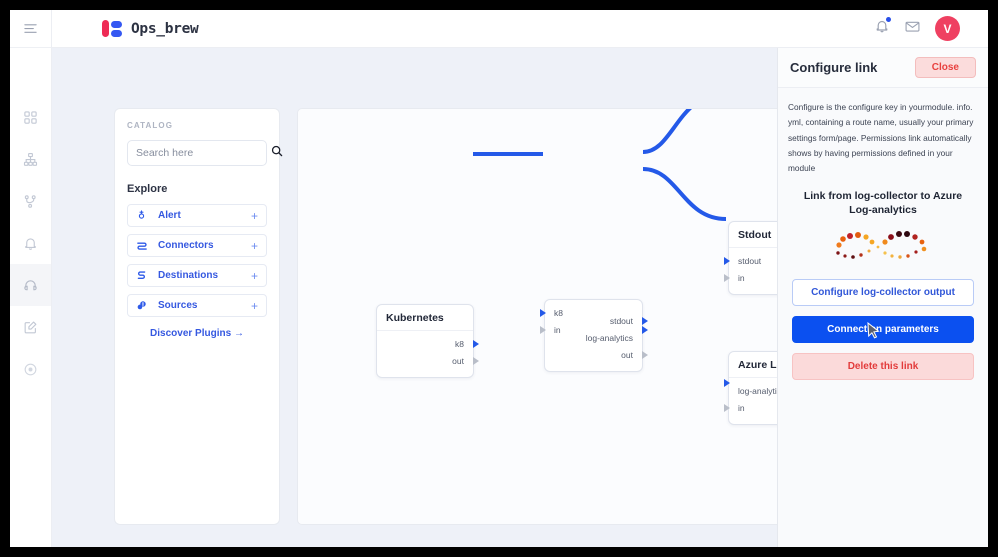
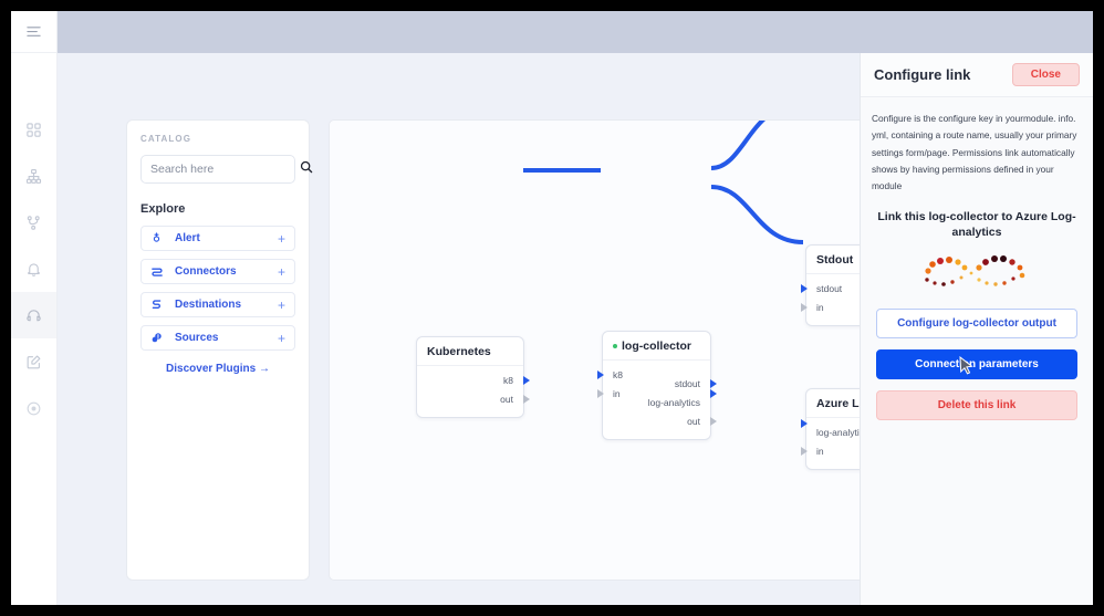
- Ops_brew
- V
  CATALOG
  Search here
  Explore
  Alert
  +
  Connectors
  +
  Destinations
  +
  Sources
  +
  Discover Plugins →
  Kubernetes
  k8
  out
+ log-collector
  k8
  in
  stdout
  log-analytics
  out
  Stdout
  stdout
  in
  log-analyti
  in
  Configure link
  Close
  Configure is the configure key in yourmodule. info. yml, containing a route name, usually your primary settings form/page. Permissions link automatically shows by having permissions defined in your module
- Link from log-collector to Azure Log-analytics
+ Link this log-collector to Azure Log-analytics
  Configure log-collector output
  Connectn parameters
  Delete this link
